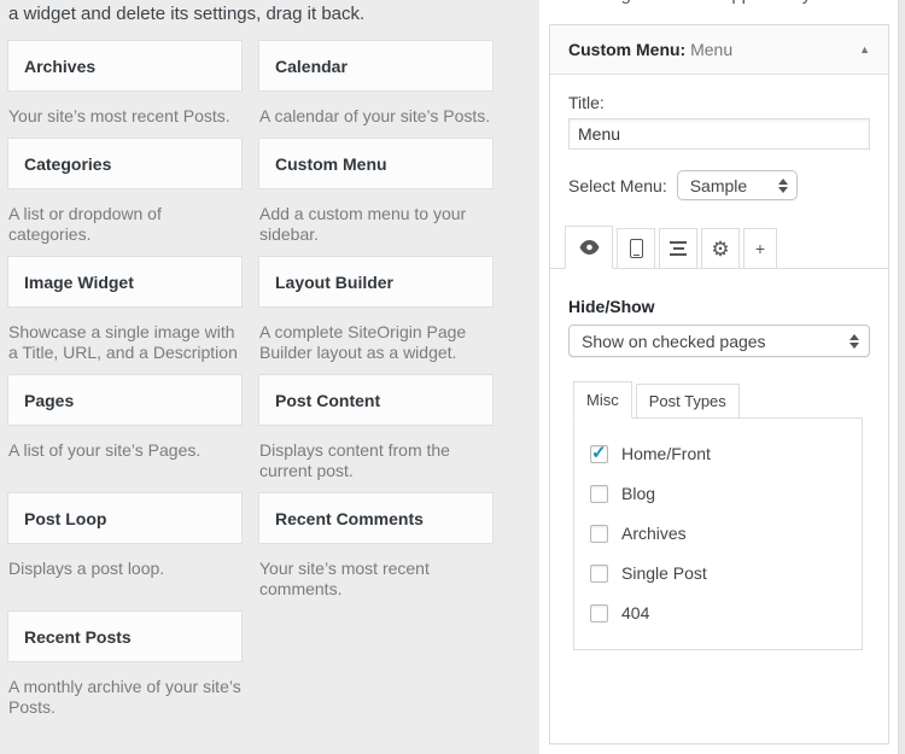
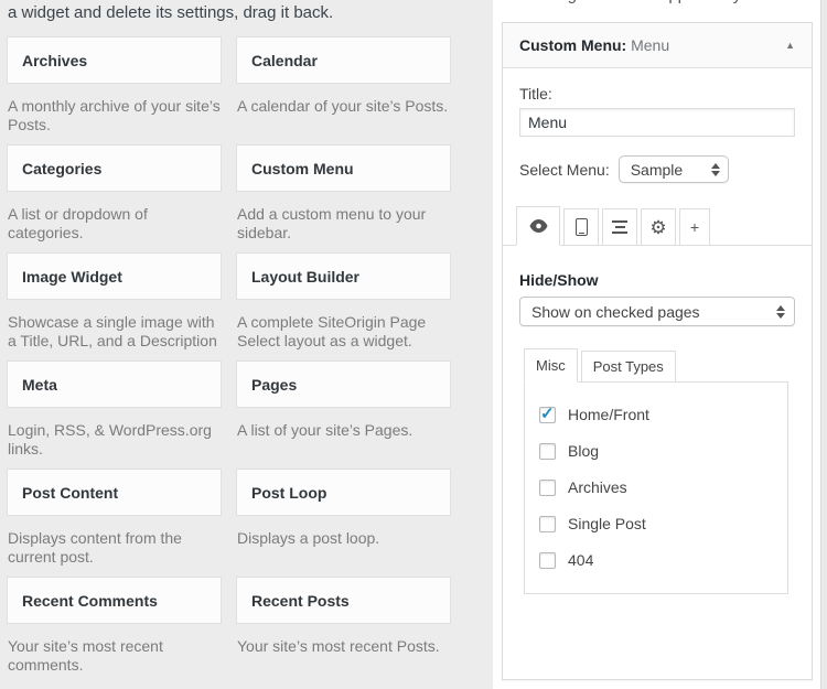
  a widget and delete its settings, drag it back.
  Archives
- Your site’s most recent Posts.
+ A monthly archive of your site’s Posts.
  Calendar
  A calendar of your site’s Posts.
  Categories
  A list or dropdown of categories.
  Custom Menu
  Add a custom menu to your sidebar.
  Image Widget
  Showcase a single image with a Title, URL, and a Description
  Layout Builder
- A complete SiteOrigin Page Builder layout as a widget.
+ A complete SiteOrigin Page Select layout as a widget.
+ Meta
+ Login, RSS, & WordPress.org links.
  Pages
  A list of your site’s Pages.
  Post Content
  Displays content from the current post.
  Post Loop
  Displays a post loop.
  Recent Comments
  Your site’s most recent comments.
  Recent Posts
- A monthly archive of your site’s Posts.
+ Your site’s most recent Posts.
  Custom Menu: Menu
  ▲
  Title:
  Menu
  Select Menu:
  Sample
  ⚙
  +
  Hide/Show
  Show on checked pages
  Misc
  Post Types
  ✓
  Home/Front
  Blog
  Archives
  Single Post
  404
